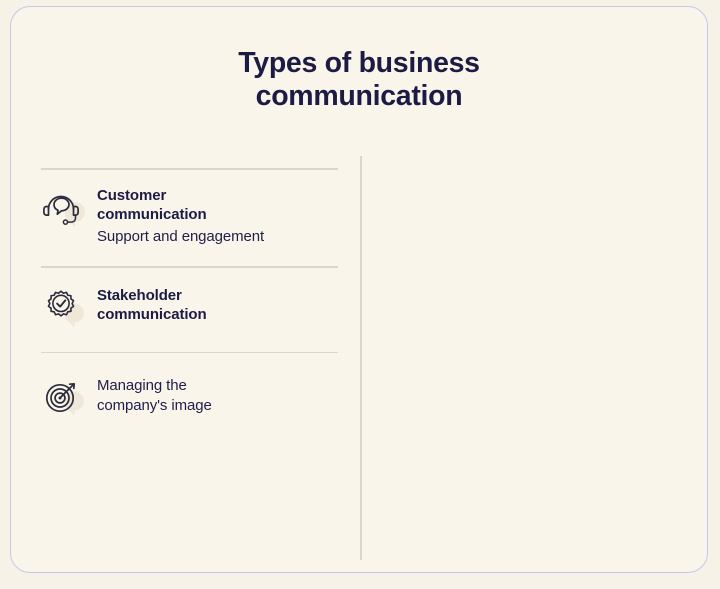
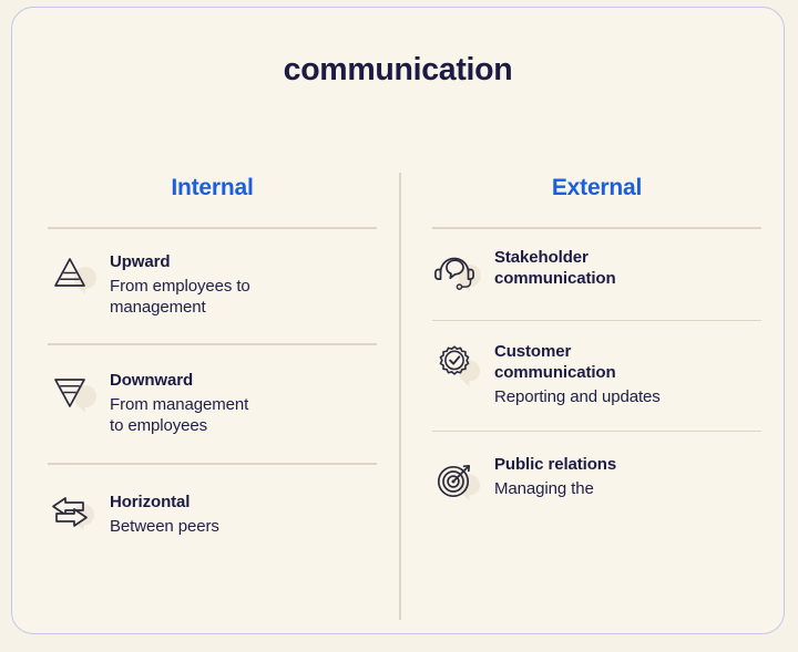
- Types of business
  communication
+ Internal
+ Upward
+ From employees to
+ management
+ Downward
+ From management
+ to employees
+ Horizontal
+ Between peers
+ External
- Customer
+ Stakeholder
  communication
- Support and engagement
- Stakeholder
+ Customer
  communication
+ Reporting and updates
+ Public relations
  Managing the
- company's image
